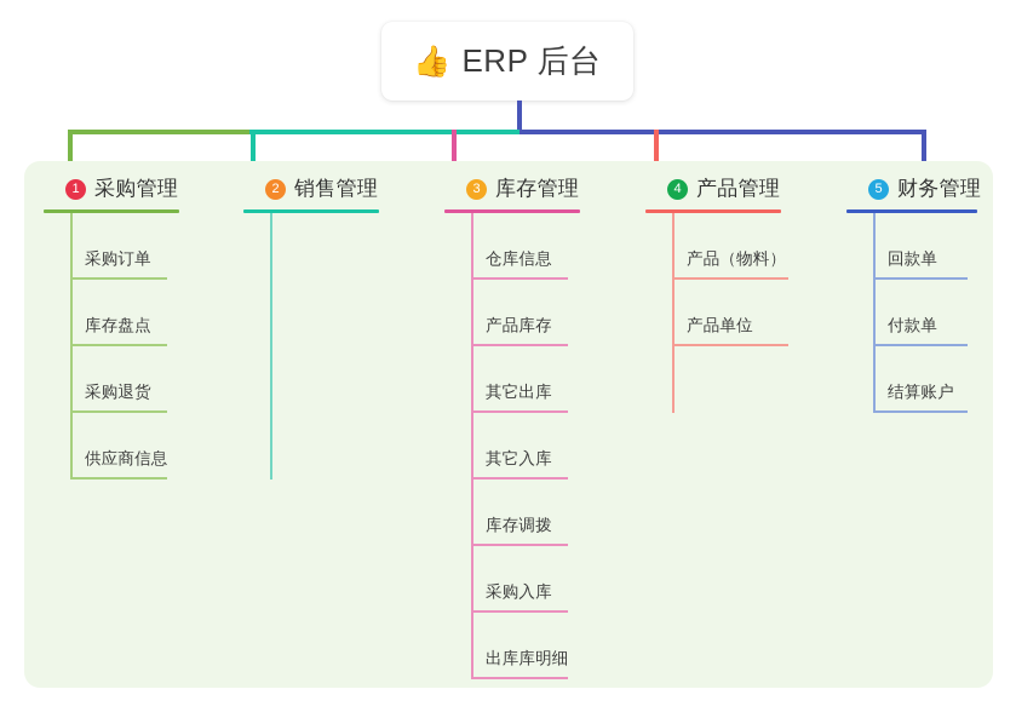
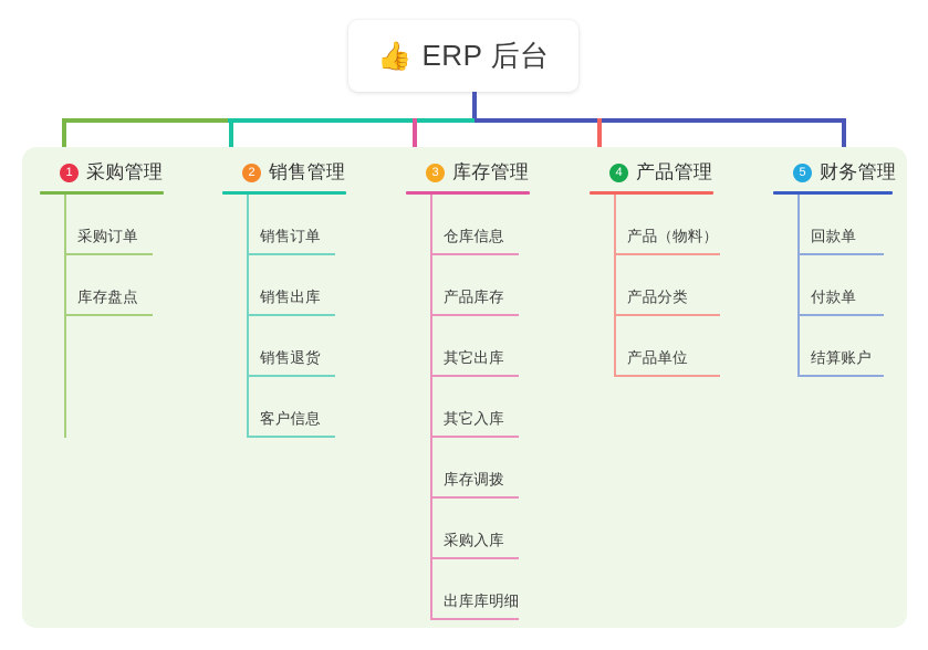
  👍
  ERP 后台
  1
  采购管理
  采购订单
  库存盘点
- 采购退货
- 供应商信息
  2
  销售管理
+ 销售订单
+ 销售出库
+ 销售退货
+ 客户信息
  3
  库存管理
  仓库信息
  产品库存
  其它出库
  其它入库
  库存调拨
  采购入库
  出库库明细
  4
  产品管理
  产品（物料）
+ 产品分类
  产品单位
  5
  财务管理
  回款单
  付款单
  结算账户
